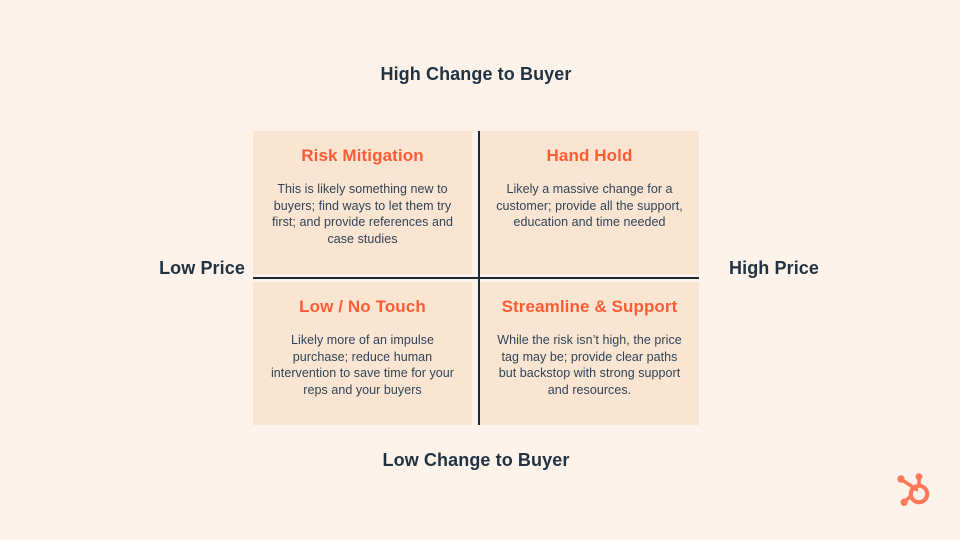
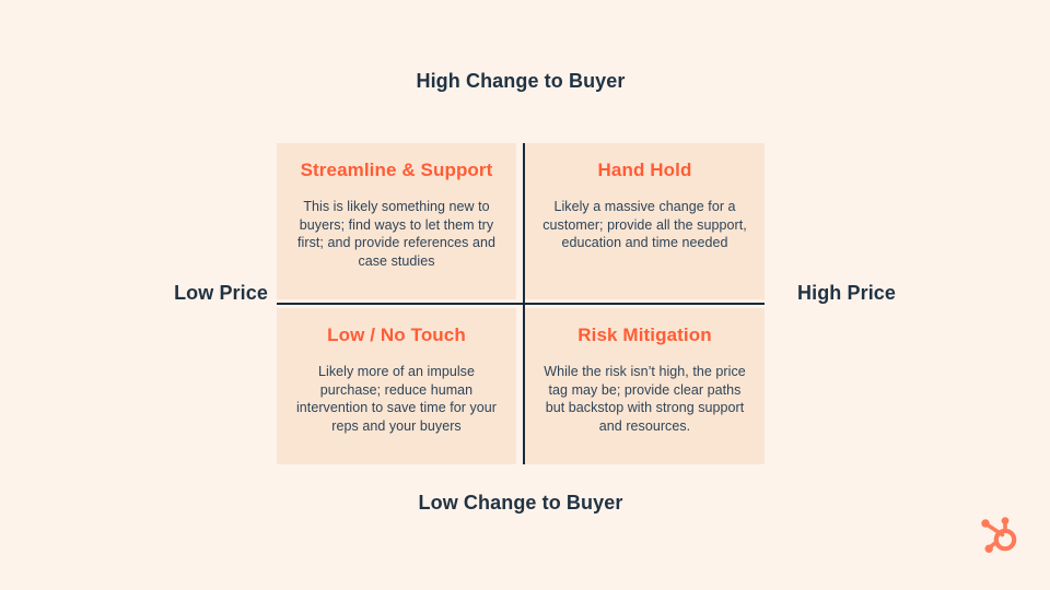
  High Change to Buyer
  Low Price
  High Price
  Low Change to Buyer
- Risk Mitigation
+ Streamline & Support
  This is likely something new to buyers; find ways to let them try first; and provide references and case studies
  Hand Hold
  Likely a massive change for a customer; provide all the support, education and time needed
  Low / No Touch
  Likely more of an impulse purchase; reduce human intervention to save time for your reps and your buyers
- Streamline & Support
+ Risk Mitigation
  While the risk isn’t high, the price tag may be; provide clear paths but backstop with strong support and resources.
